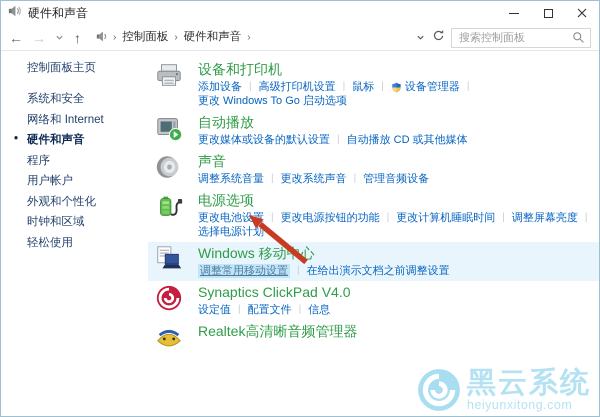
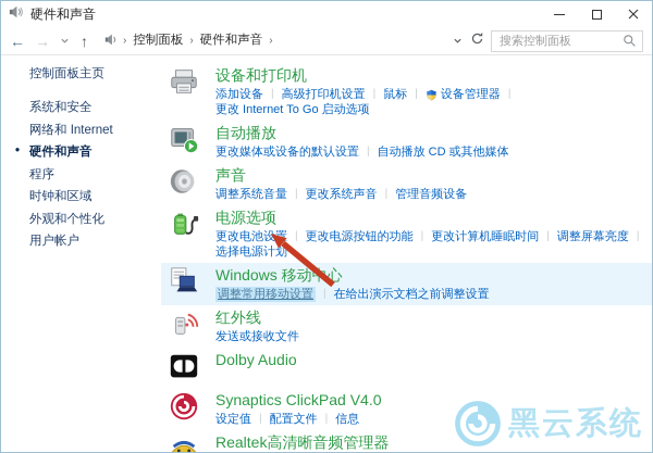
  硬件和声音
  ←
  →
  ↑
  ›
  控制面板
  ›
  硬件和声音
  ›
  搜索控制面板
  控制面板主页
  系统和安全
  网络和 Internet
  •
  硬件和声音
  程序
- 用户帐户
+ 时钟和区域
  外观和个性化
- 时钟和区域
+ 用户帐户
- 轻松使用
  设备和打印机
  添加设备
  |
  高级打印机设置
  |
  鼠标
  |
  设备管理器
  |
- 更改 Windows To Go 启动选项
+ 更改 Internet To Go 启动选项
  自动播放
  更改媒体或设备的默认设置
  |
  自动播放 CD 或其他媒体
  声音
  调整系统音量
  |
  更改系统声音
  |
  管理音频设备
  电源选项
  更改电池设
  |
  更改电源按钮的功能
  |
  更改计算机睡眠时间
  |
  调整屏幕亮度
  |
  选择电源计划
  Windows 移动心
  调整常用移动设置
  |
  在给出演示文档之前调整设置
+ 红外线
+ 发送或接收文件
+ Dolby Audio
  Synaptics ClickPad V4.0
  设定值
  |
  配置文件
  |
  信息
  Realtek高清晰音频管理器
  黑云系统
- heiyunxitong.com
